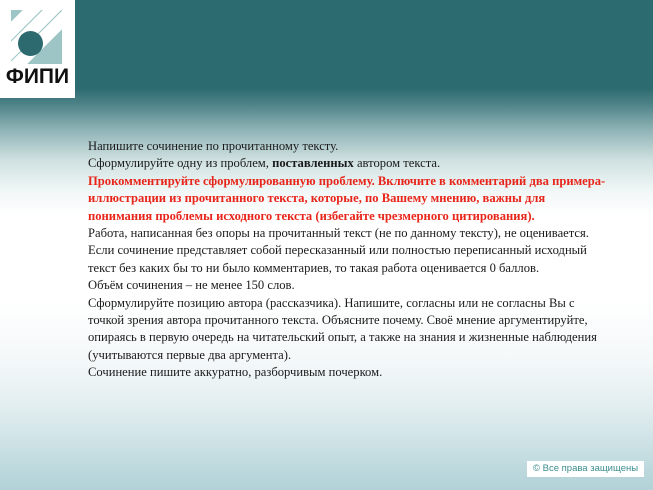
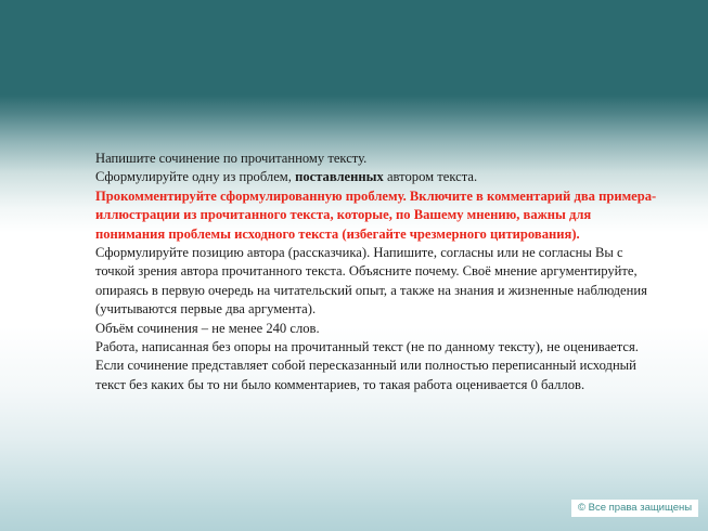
- ФИПИ
  Напишите сочинение по прочитанному тексту.
  Сформулируйте одну из проблем, поставленных автором текста.
  Прокомментируйте сформулированную проблему. Включите в комментарий два примера-иллюстрации из прочитанного текста, которые, по Вашему мнению, важны для понимания проблемы исходного текста (избегайте чрезмерного цитирования).
- Работа, написанная без опоры на прочитанный текст (не по данному тексту), не оценивается. Если сочинение представляет собой пересказанный или полностью переписанный исходный текст без каких бы то ни было комментариев, то такая работа оценивается 0 баллов.
+ Сформулируйте позицию автора (рассказчика). Напишите, согласны или не согласны Вы с точкой зрения автора прочитанного текста. Объясните почему. Своё мнение аргументируйте, опираясь в первую очередь на читательский опыт, а также на знания и жизненные наблюдения (учитываются первые два аргумента).
- Объём сочинения – не менее 150 слов.
+ Объём сочинения – не менее 240 слов.
- Сформулируйте позицию автора (рассказчика). Напишите, согласны или не согласны Вы с точкой зрения автора прочитанного текста. Объясните почему. Своё мнение аргументируйте, опираясь в первую очередь на читательский опыт, а также на знания и жизненные наблюдения (учитываются первые два аргумента).
+ Работа, написанная без опоры на прочитанный текст (не по данному тексту), не оценивается. Если сочинение представляет собой пересказанный или полностью переписанный исходный текст без каких бы то ни было комментариев, то такая работа оценивается 0 баллов.
- Сочинение пишите аккуратно, разборчивым почерком.
  © Все права защищены
